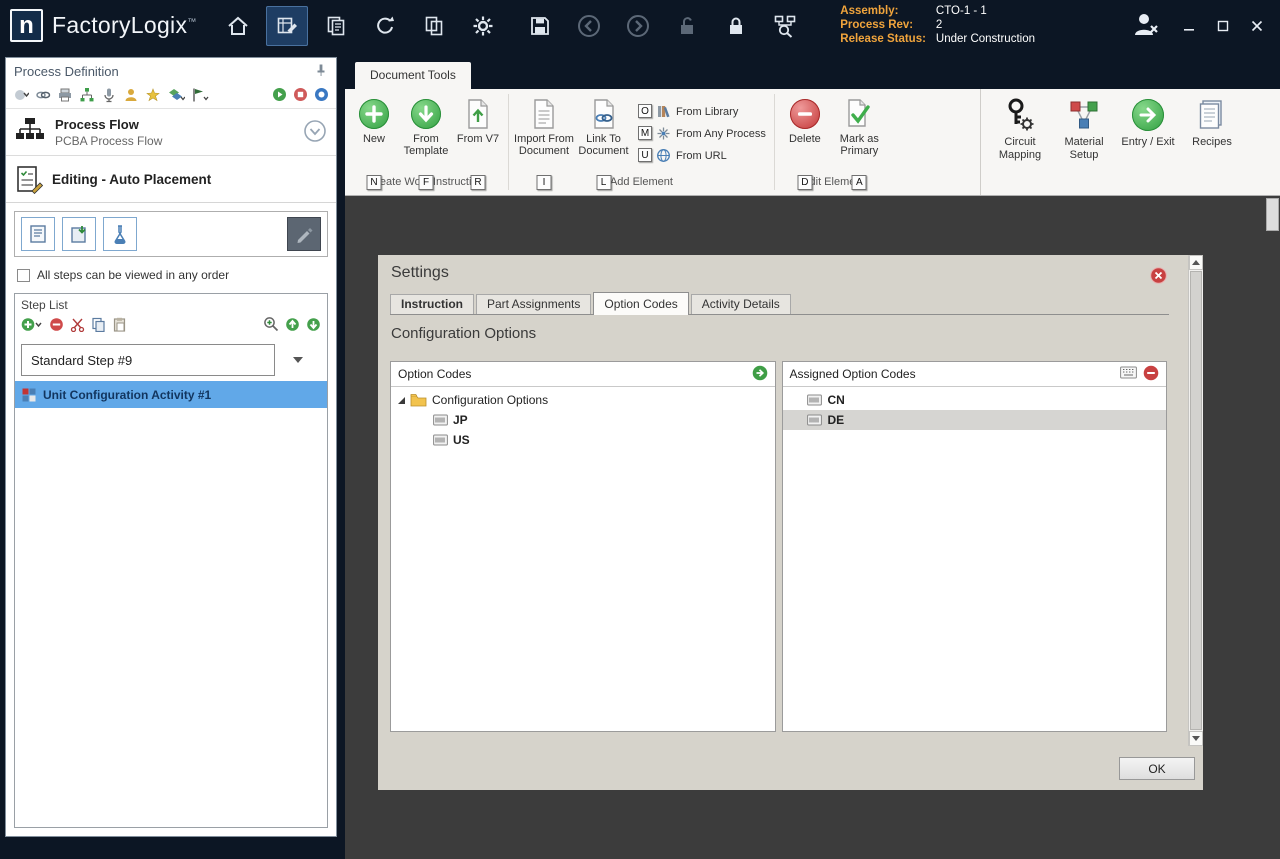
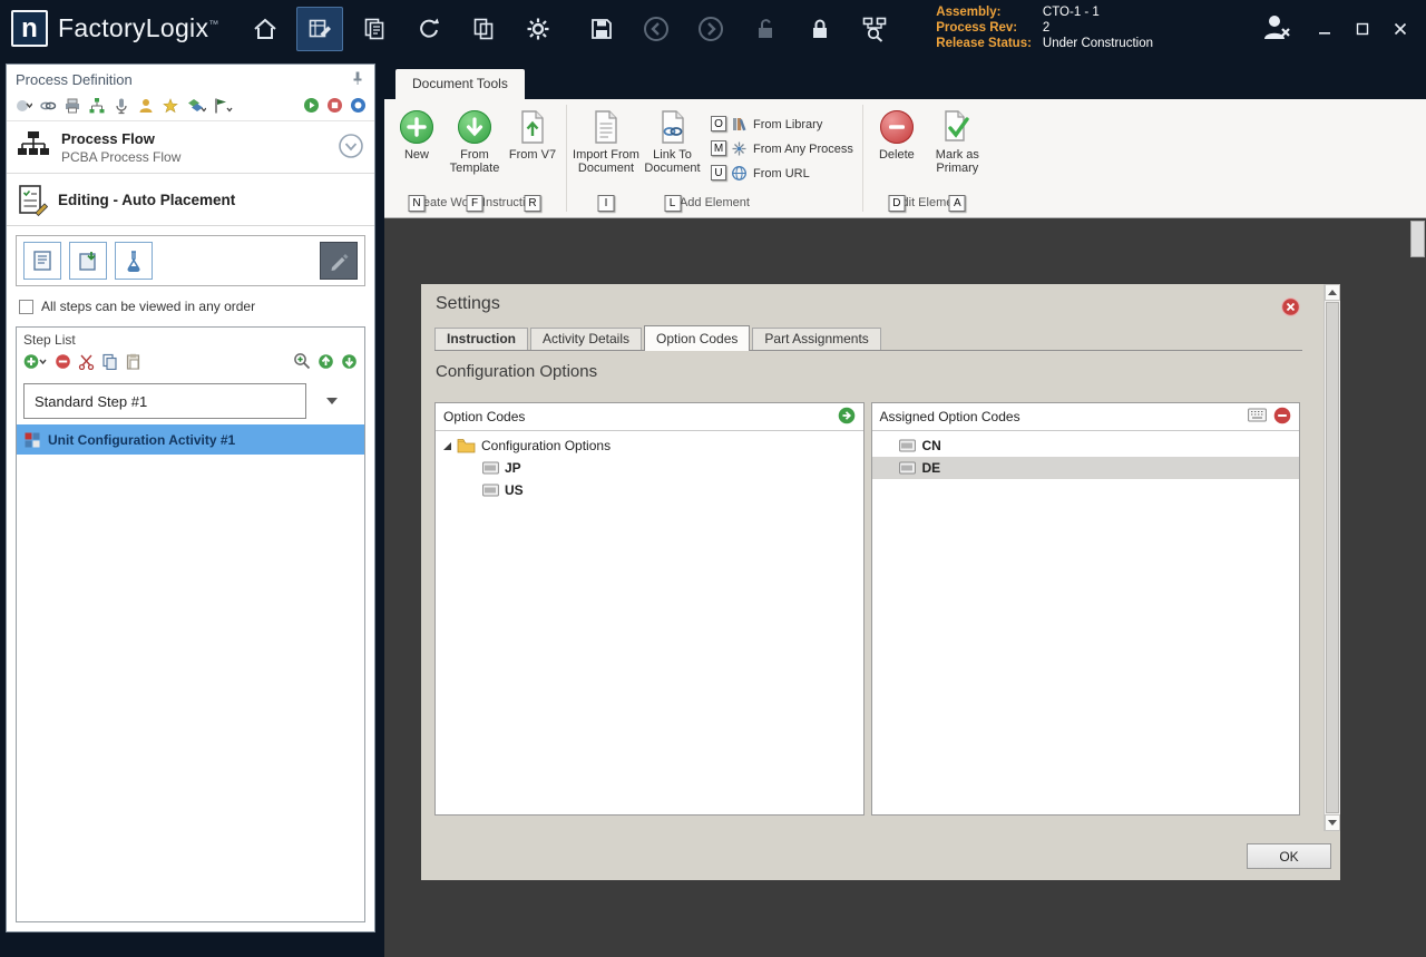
  n
  FactoryLogix™
  Assembly:
  CTO-1 - 1
  Process Rev:
  2
  Release Status:
  Under Construction
  Process Definition
  Process Flow
  PCBA Process Flow
  Editing - Auto Placement
  All steps can be viewed in any order
  Step List
- Standard Step #9
+ Standard Step #1
  Unit Configuration Activity #1
  Document Tools
  New
  N
  From Template
  F
  From V7
  R
  Import From Document
  I
  Link To Document
  L
  O
  From Library
  M
  From Any Process
  U
  From URL
  Add Element
  Delete
  D
  Mark as Primary
  A
- Circuit Mapping
- Material Setup
- Entry / Exit
- Recipes
  Settings
  Instruction
- Part Assignments
+ Activity Details
  Option Codes
- Activity Details
+ Part Assignments
  Configuration Options
  Option Codes
  Configuration Options
  JP
  US
  Assigned Option Codes
  CN
  DE
  OK
